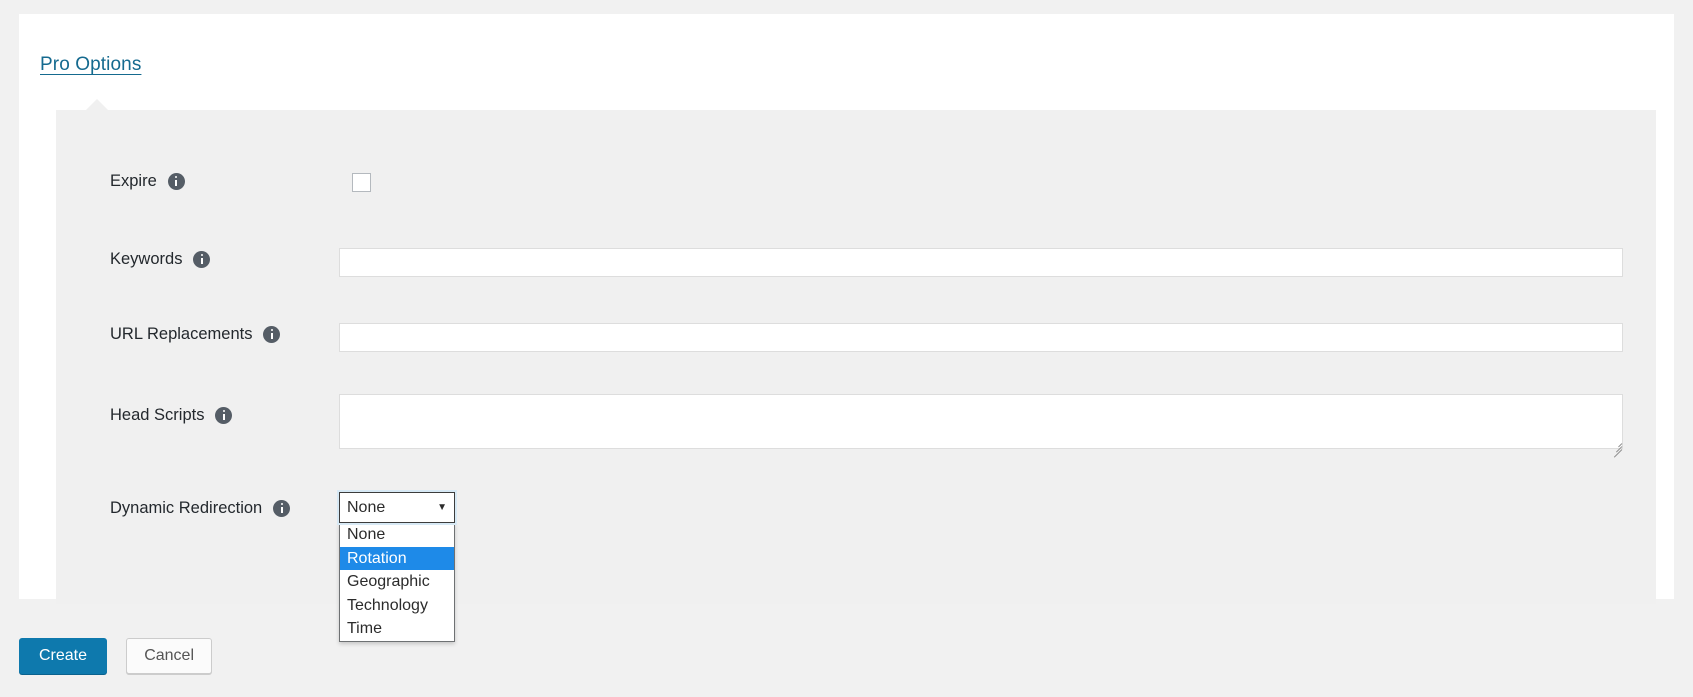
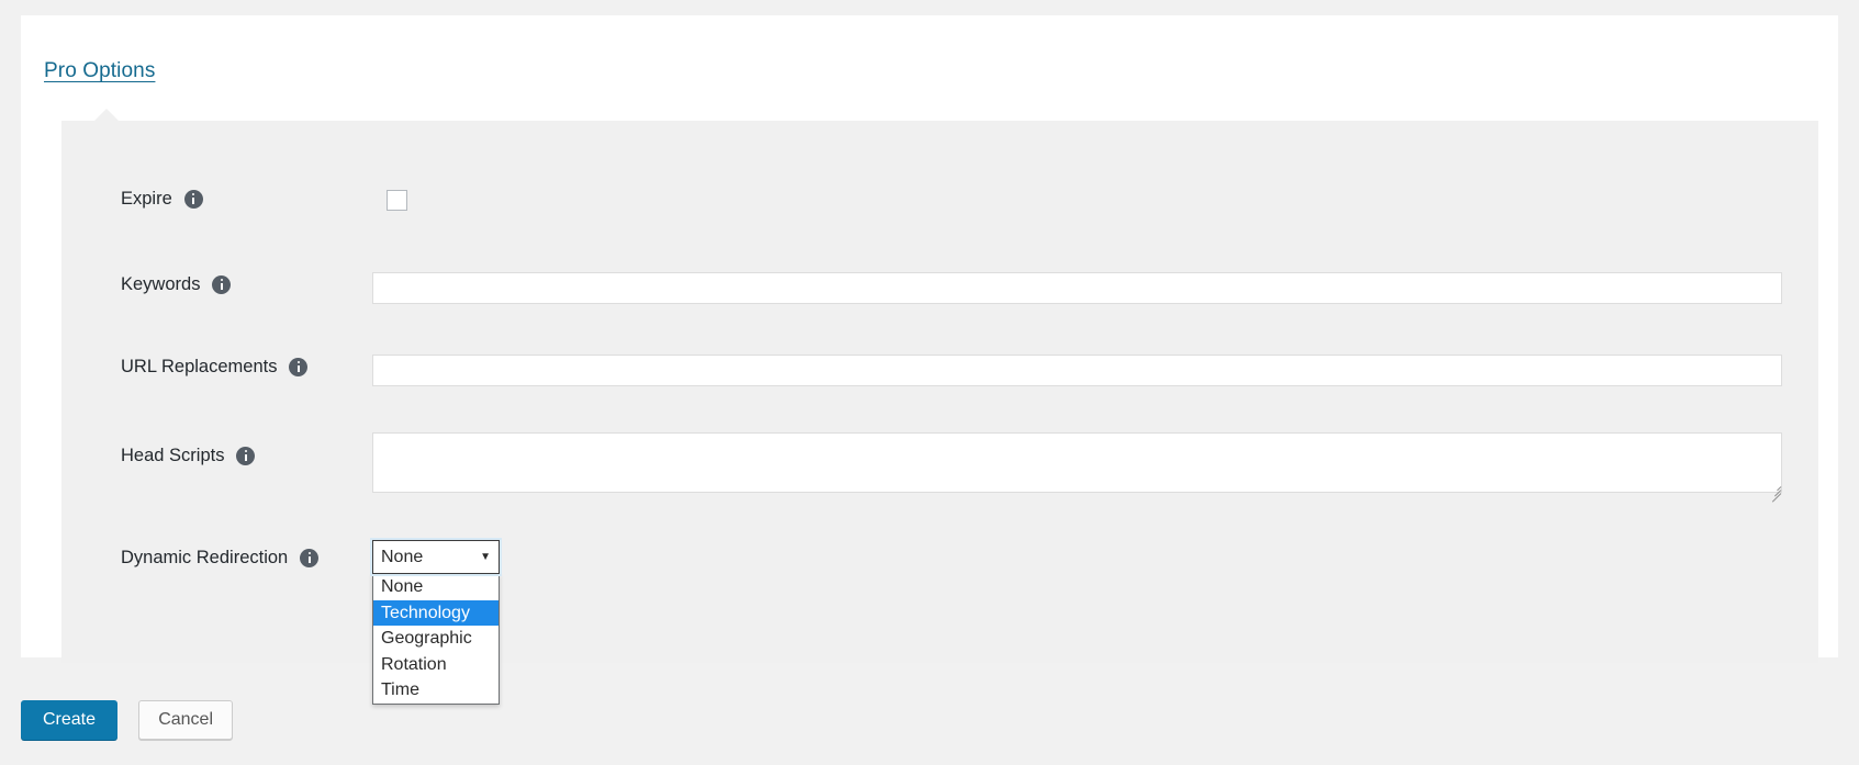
  Pro Options
  Expire
  Keywords
  URL Replacements
  Head Scripts
  Dynamic Redirection
  None
  ▼
  None
- Rotation
+ Technology
  Geographic
- Technology
+ Rotation
  Time
  Create Cancel
